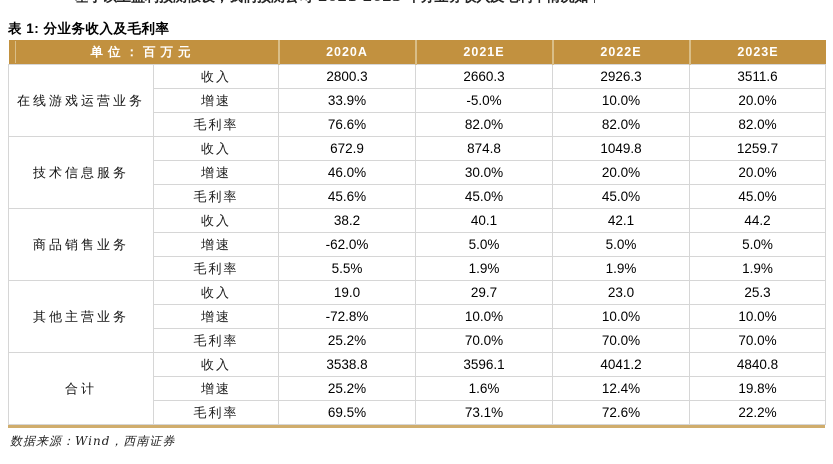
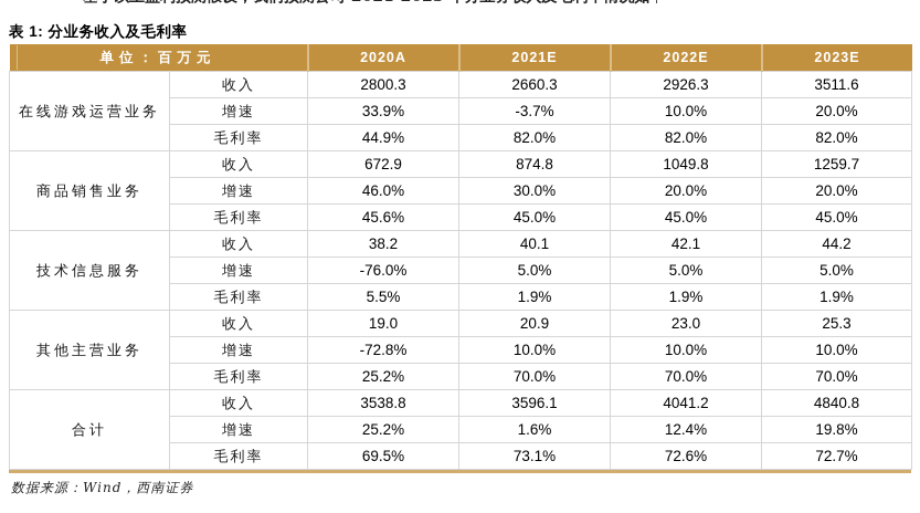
  表 1: 分业务收入及毛利率
  单位：百万元	2020A	2021E	2022E	2023E
  在线游戏运营业务	收入	2800.3	2660.3	2926.3	3511.6
- 增速	33.9%	-5.0%	10.0%	20.0%
+ 增速	33.9%	-3.7%	10.0%	20.0%
- 毛利率	76.6%	82.0%	82.0%	82.0%
+ 毛利率	44.9%	82.0%	82.0%	82.0%
- 技术信息服务	收入	672.9	874.8	1049.8	1259.7
+ 商品销售业务	收入	672.9	874.8	1049.8	1259.7
  增速	46.0%	30.0%	20.0%	20.0%
  毛利率	45.6%	45.0%	45.0%	45.0%
- 商品销售业务	收入	38.2	40.1	42.1	44.2
+ 技术信息服务	收入	38.2	40.1	42.1	44.2
- 增速	-62.0%	5.0%	5.0%	5.0%
+ 增速	-76.0%	5.0%	5.0%	5.0%
  毛利率	5.5%	1.9%	1.9%	1.9%
- 其他主营业务	收入	19.0	29.7	23.0	25.3
+ 其他主营业务	收入	19.0	20.9	23.0	25.3
  增速	-72.8%	10.0%	10.0%	10.0%
  毛利率	25.2%	70.0%	70.0%	70.0%
  合计	收入	3538.8	3596.1	4041.2	4840.8
  增速	25.2%	1.6%	12.4%	19.8%
- 毛利率	69.5%	73.1%	72.6%	22.2%
+ 毛利率	69.5%	73.1%	72.6%	72.7%
  数据来源：Wind，西南证券
